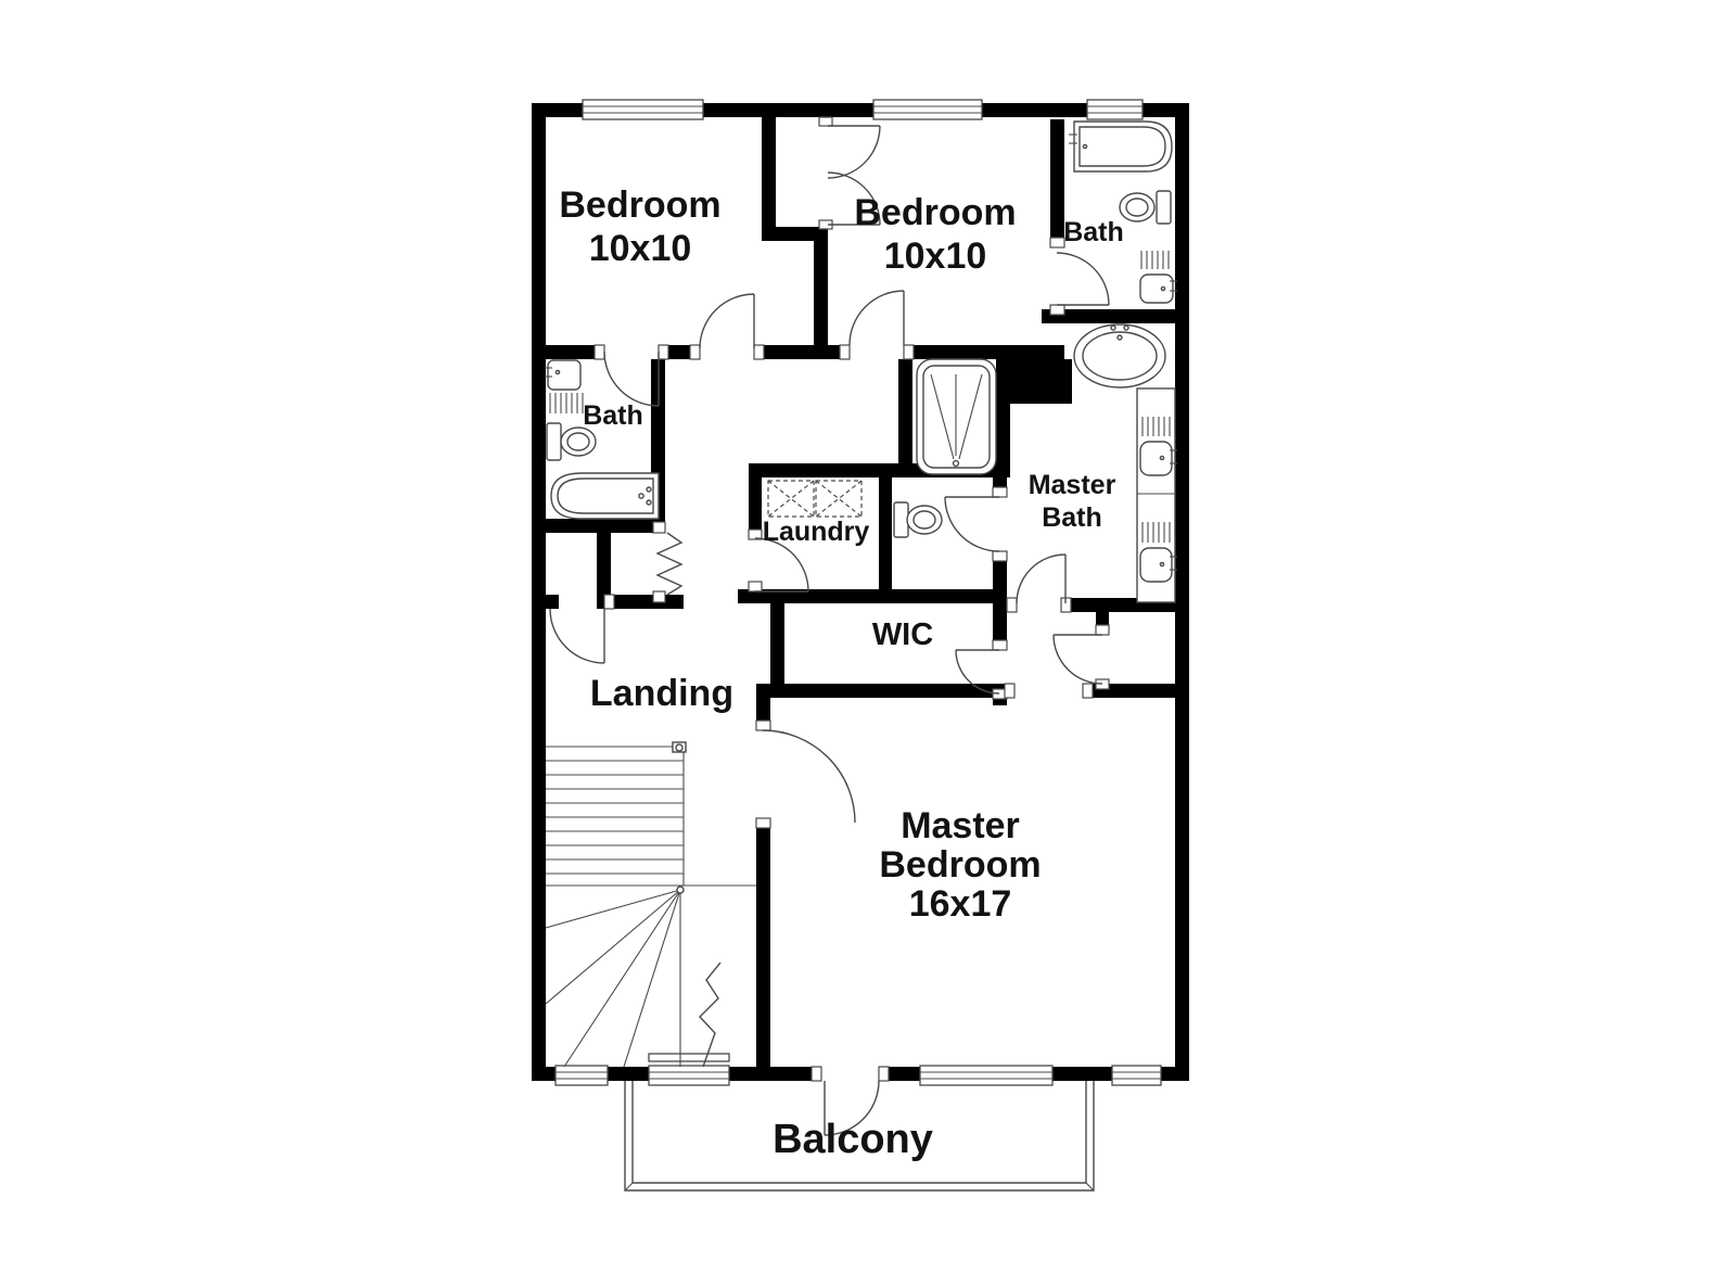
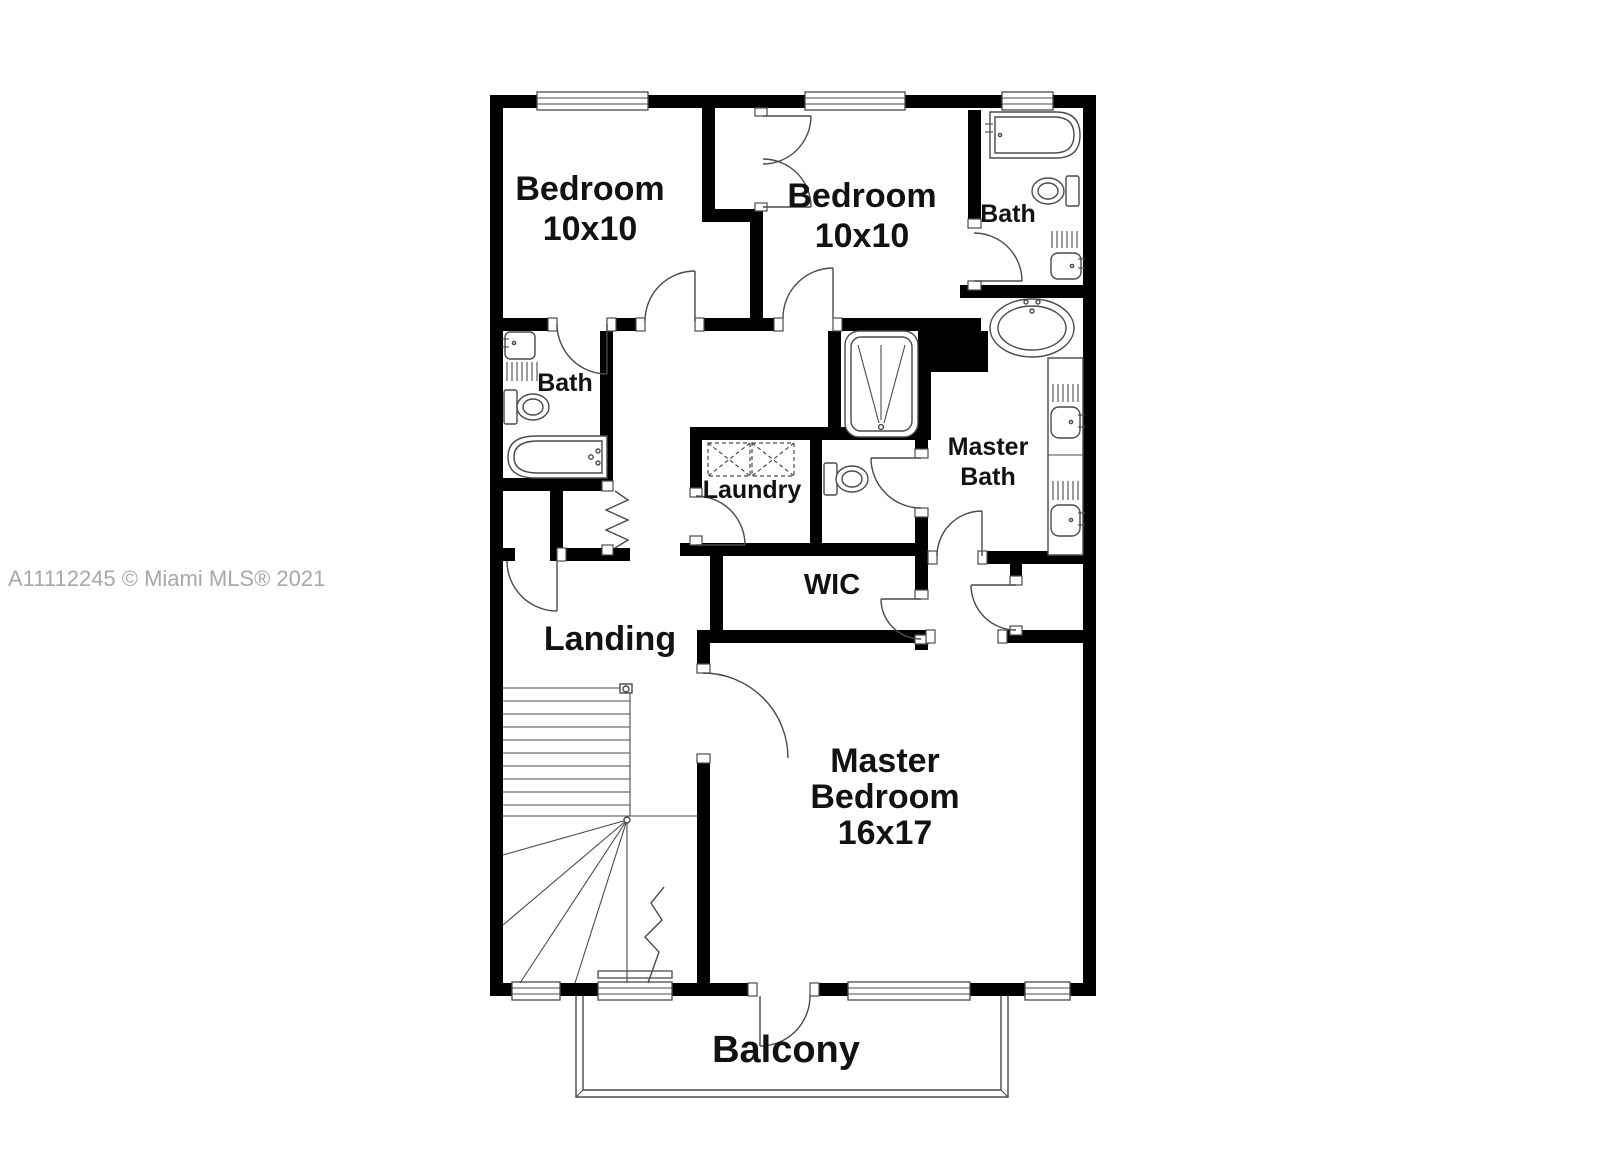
  Bedroom
  10x10
  Bedroom
  10x10
  Bath
  Bath
  Laundry
  Master
  Bath
  WIC
  Landing
  Master
  Bedroom
  16x17
  Balcony
+ A11112245 © Miami MLS® 2021
